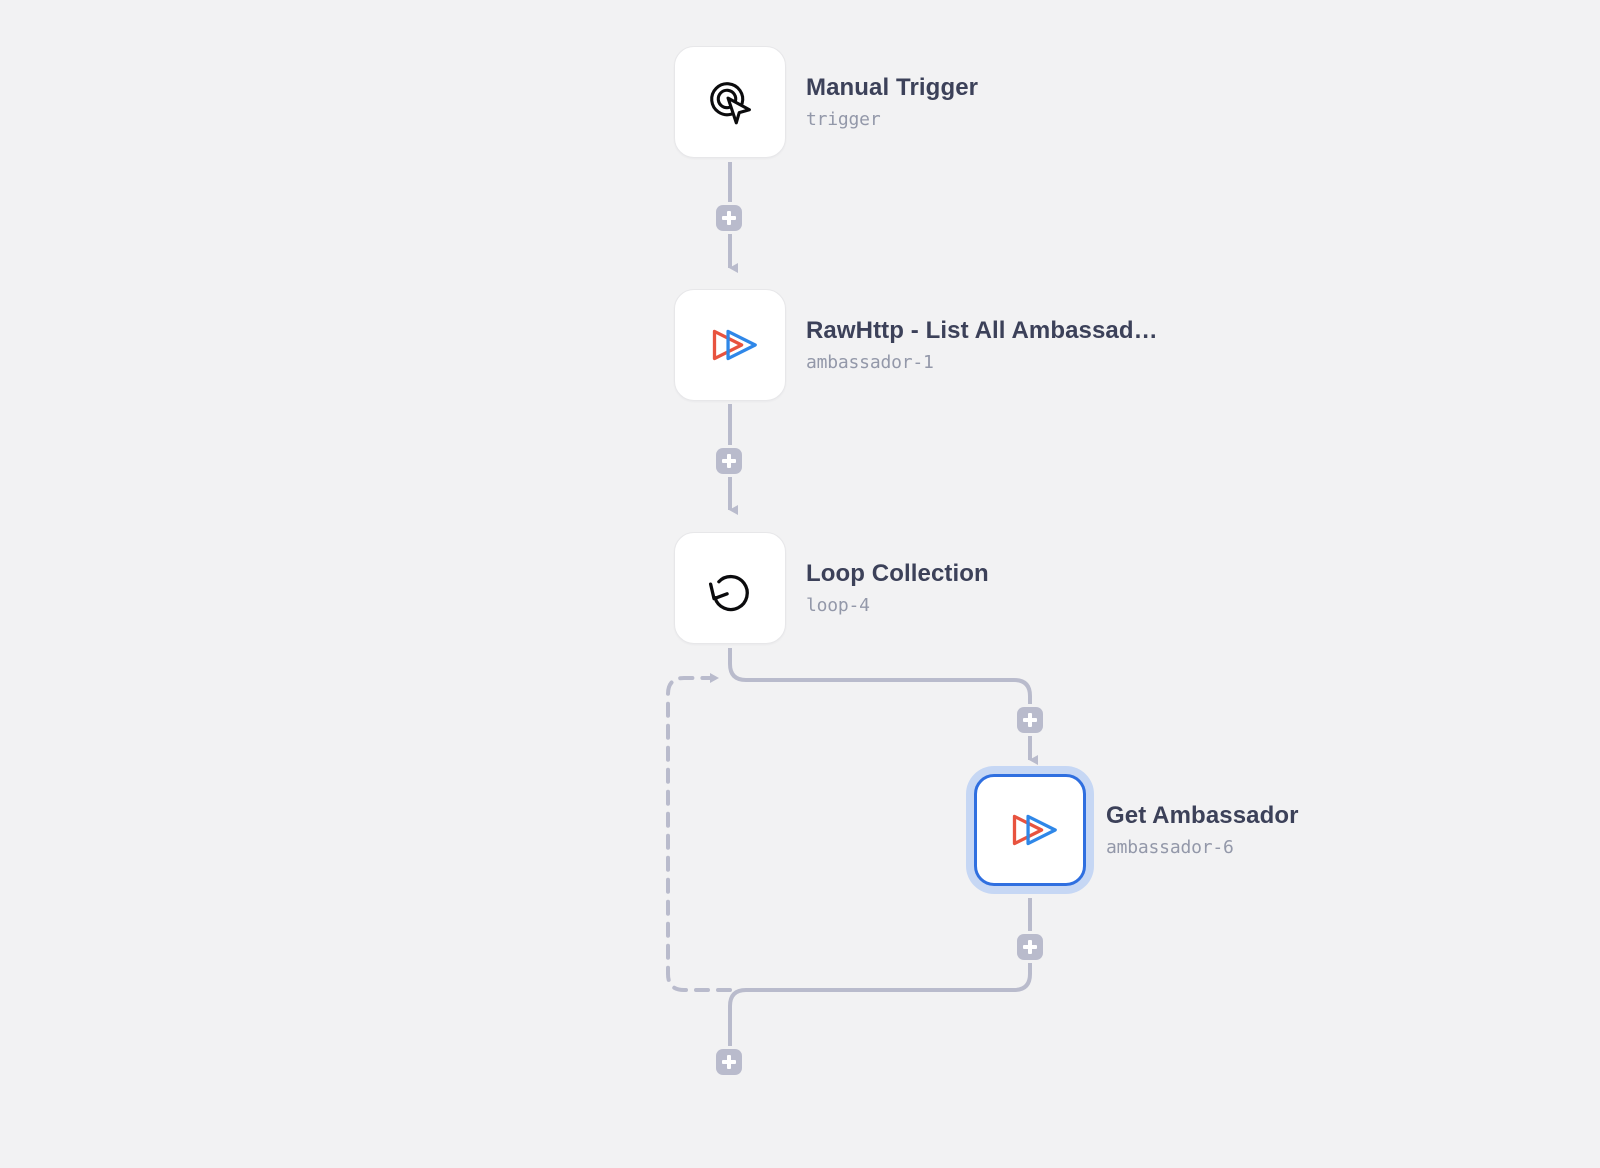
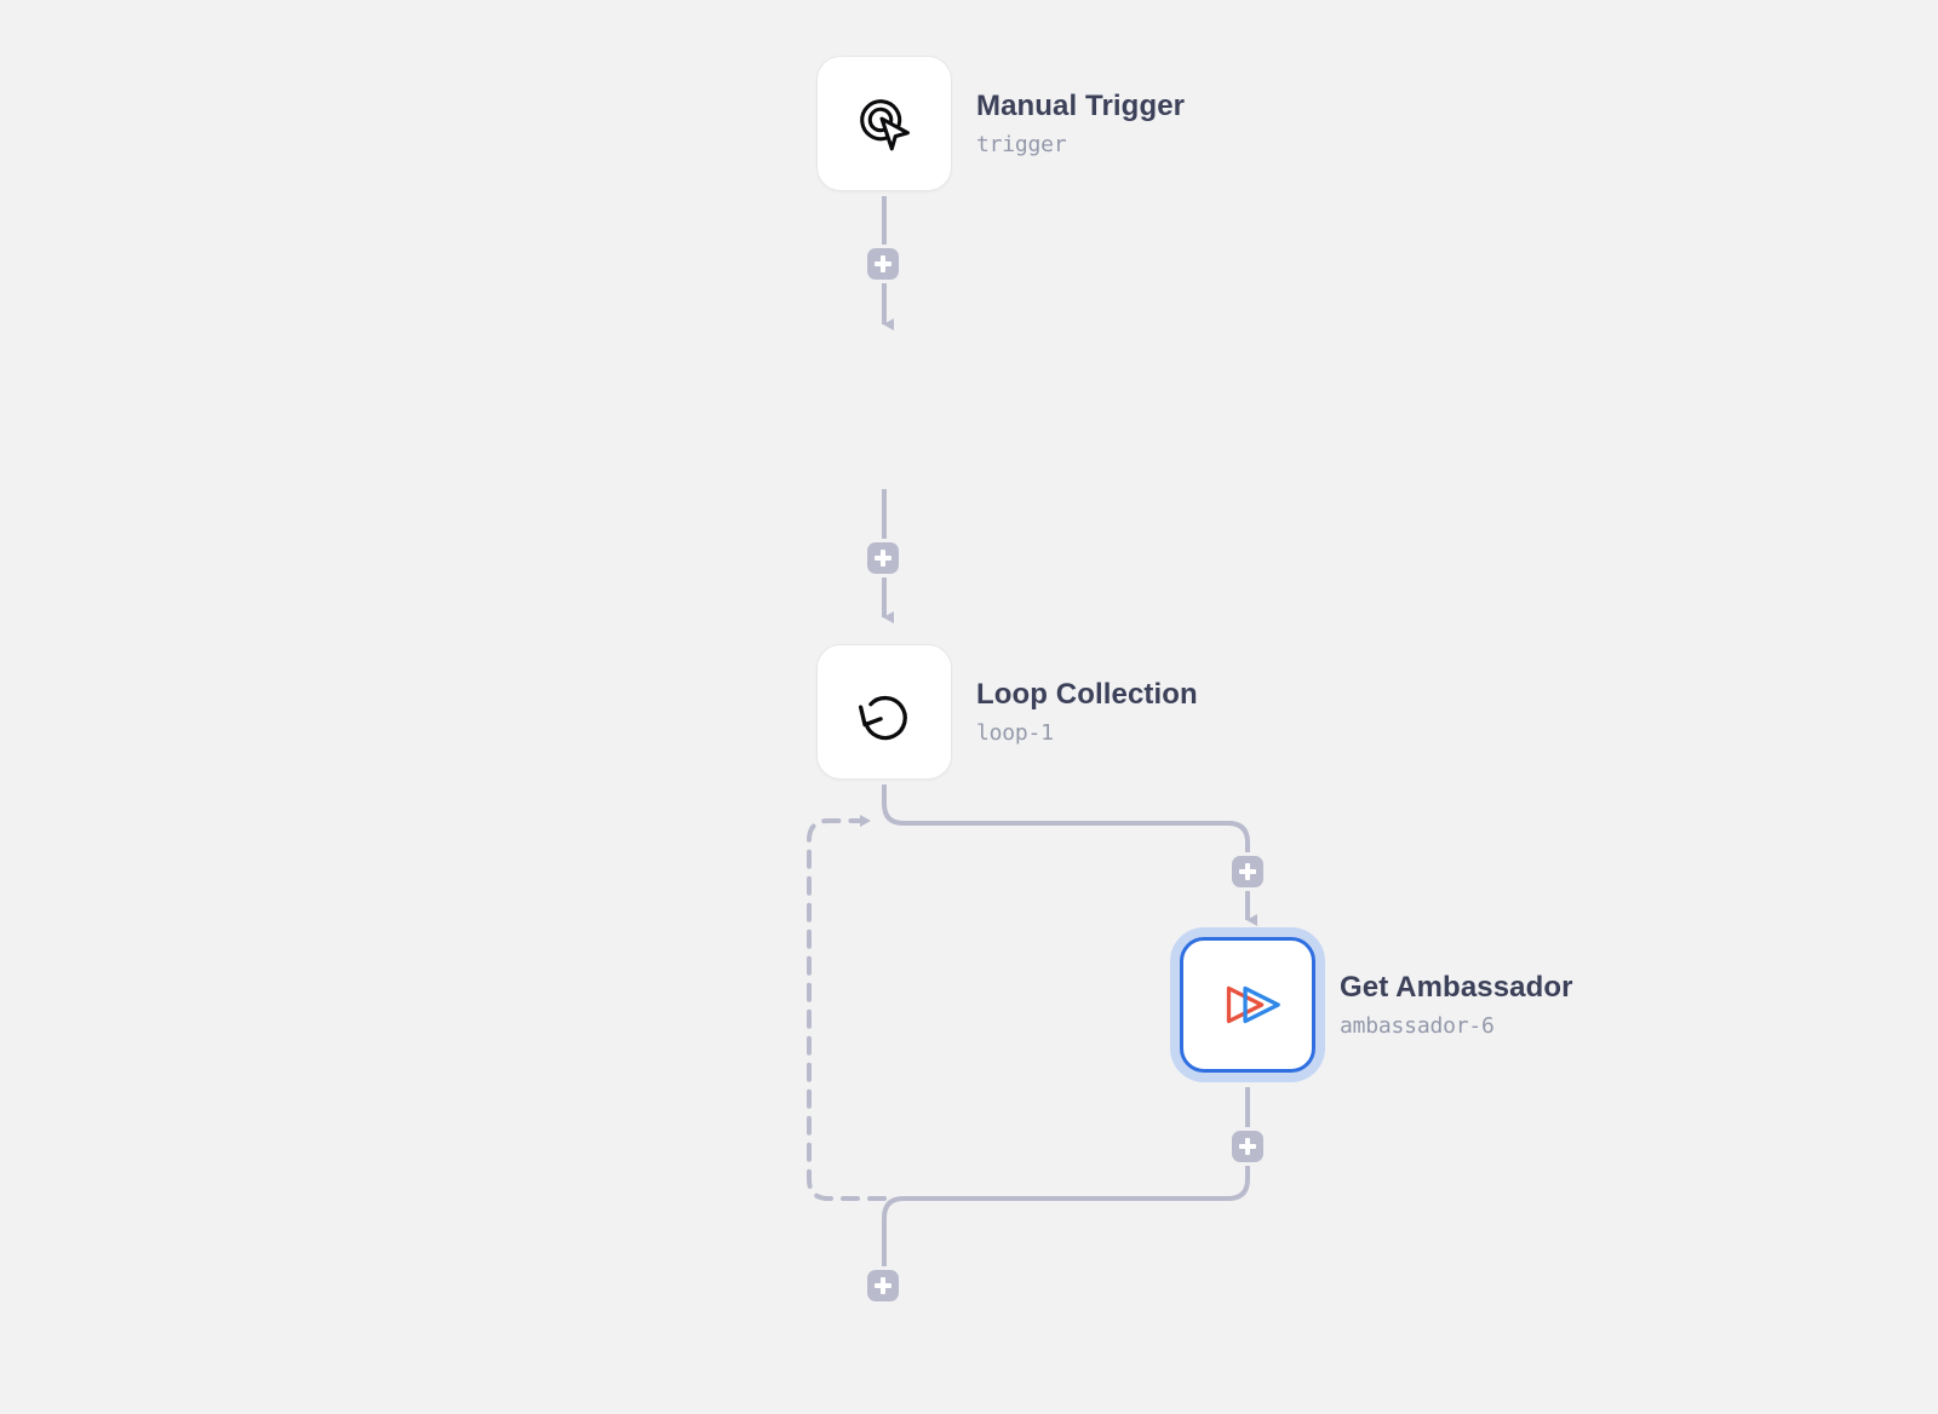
  Manual Trigger
  trigger
- RawHttp - List All Ambassad…
- ambassador-1
  Loop Collection
- loop-4
+ loop-1
  Get Ambassador
  ambassador-6
